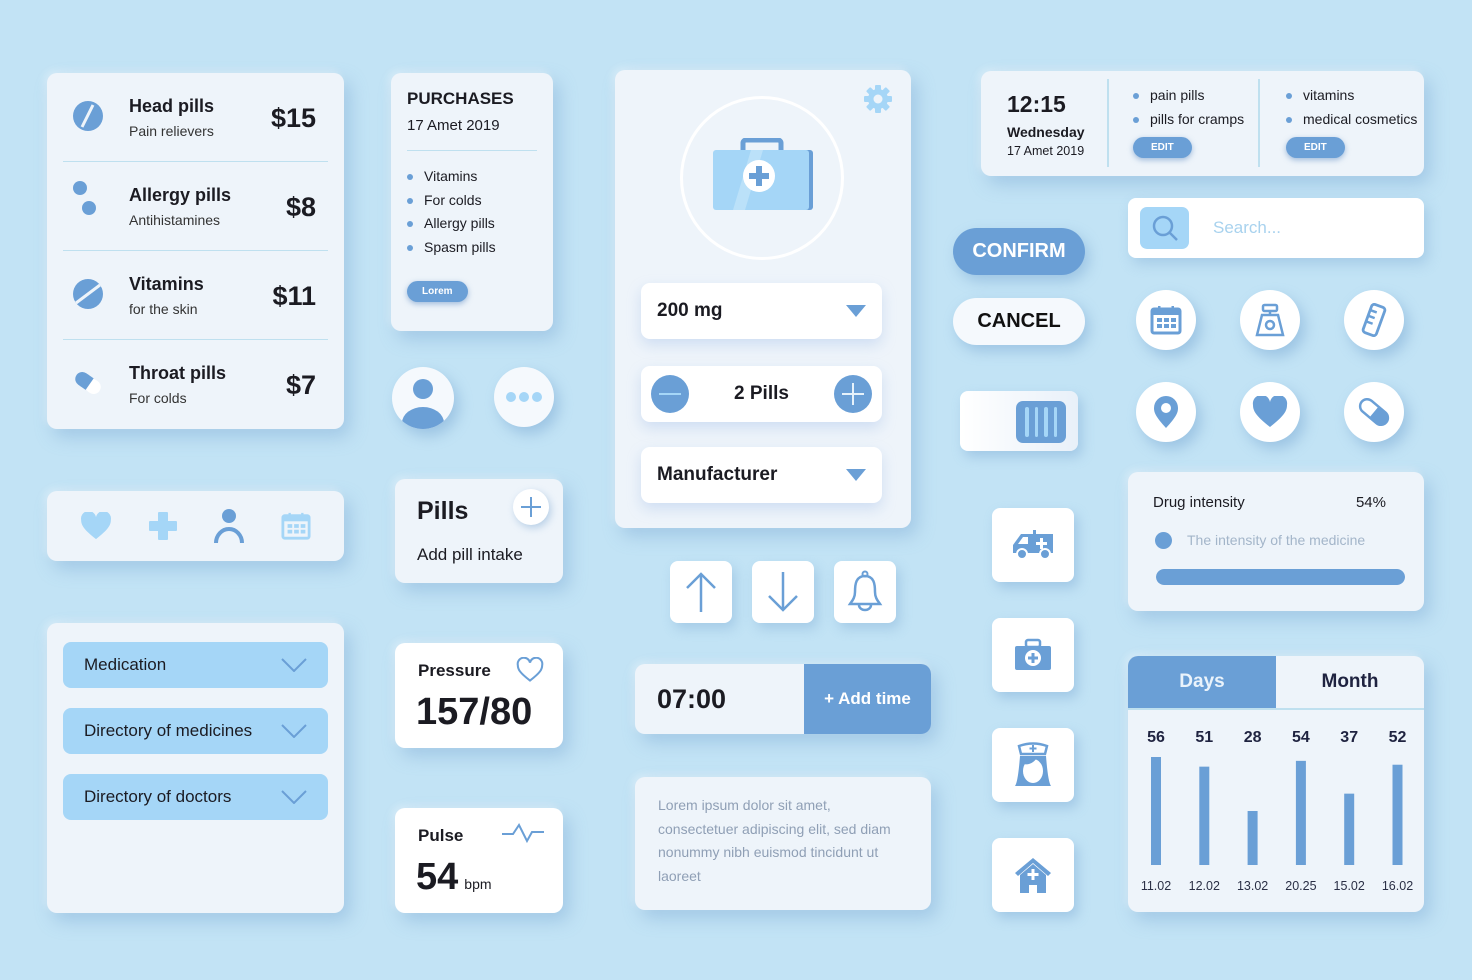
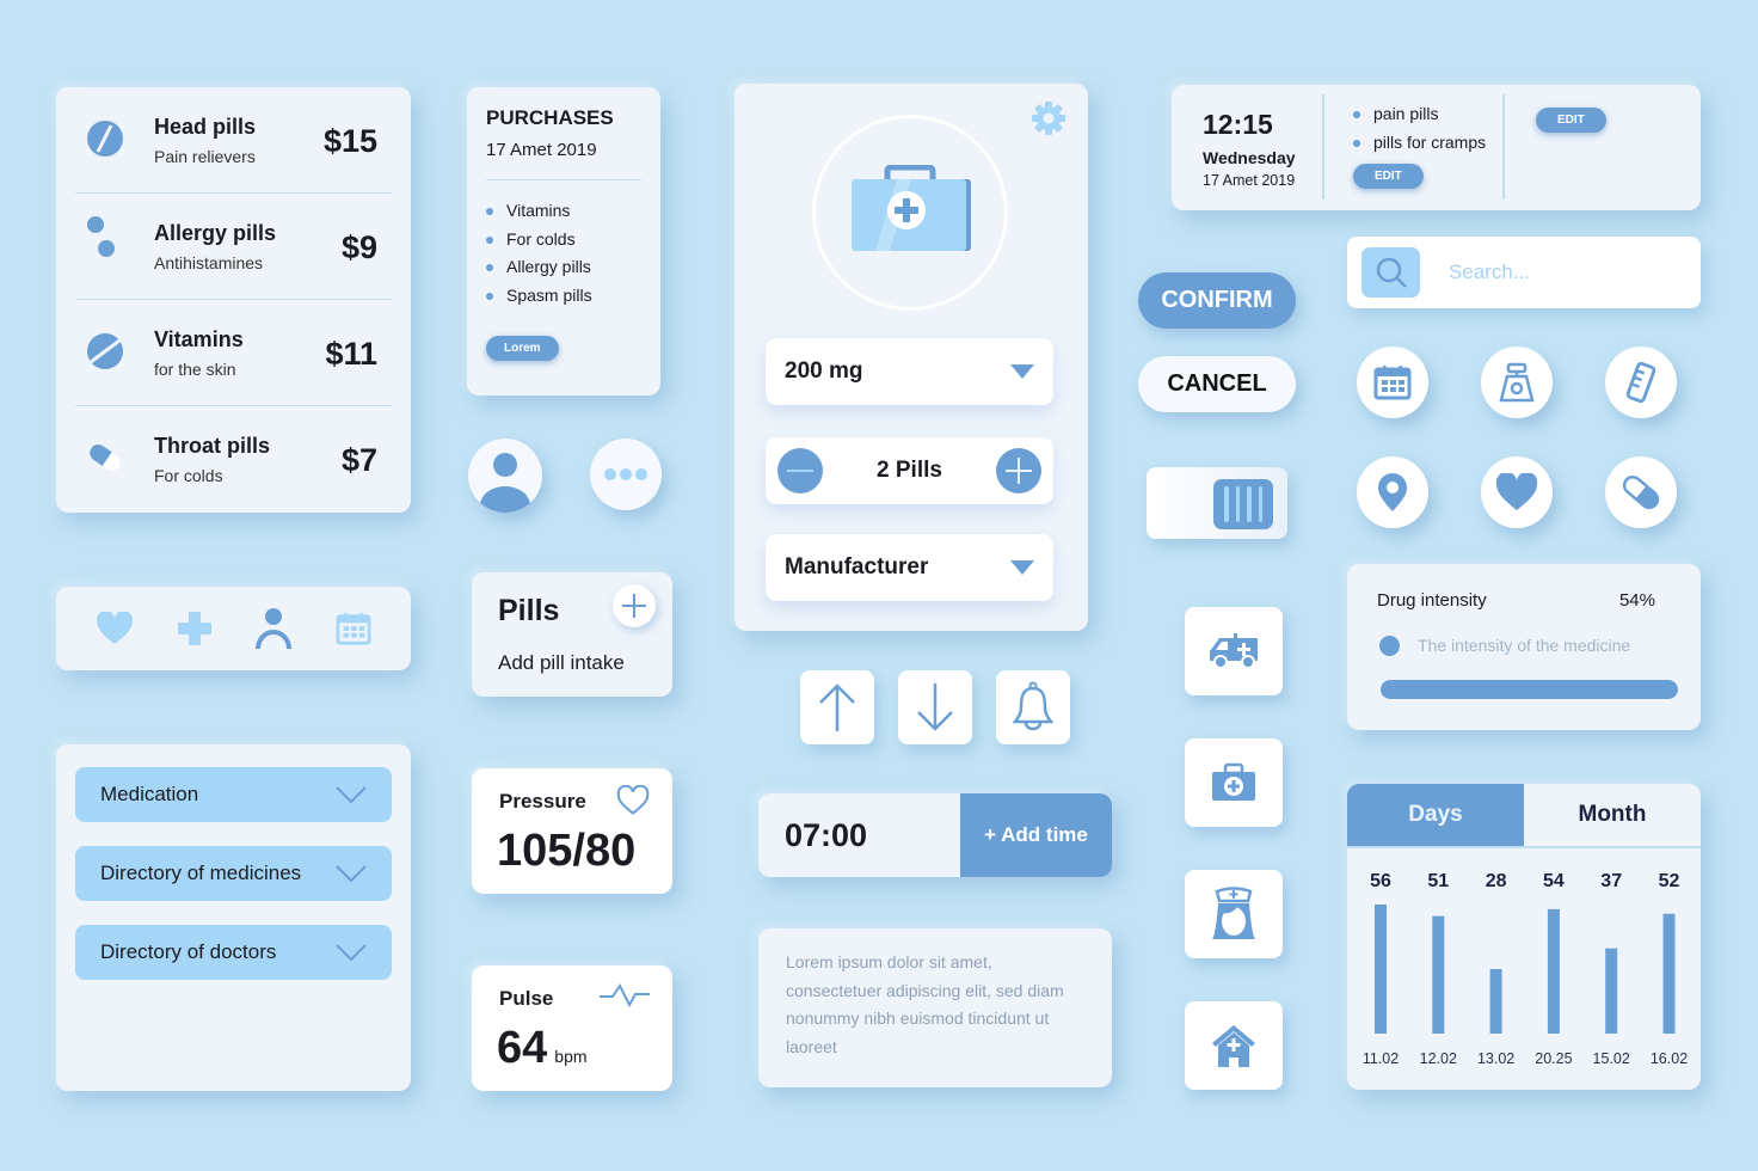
  Head pills
  Pain relievers
  $15
  Allergy pills
  Antihistamines
- $8
+ $9
  Vitamins
  for the skin
  $11
  Throat pills
  For colds
  $7
  PURCHASES
  17 Amet 2019
  Vitamins
  For colds
  Allergy pills
  Spasm pills
  Lorem
  200 mg
  2 Pills
  Manufacturer
  12:15
  Wednesday
  17 Amet 2019
  pain pills
  pills for cramps
  EDIT
- vitamins
- medical cosmetics
  EDIT
  CONFIRM
  CANCEL
  Search...
  Pills
  Add pill intake
  Medication
  Directory of medicines
  Directory of doctors
  Pressure
- 157/80
+ 105/80
  Pulse
- 54 bpm
+ 64 bpm
  07:00
  + Add time
  Lorem ipsum dolor sit amet, consectetuer adipiscing elit, sed diam nonummy nibh euismod tincidunt ut laoreet
  Drug intensity
  54%
  The intensity of the medicine
  Days
  Month
  56
  11.02
  51
  12.02
  28
  13.02
  54
  20.25
  37
  15.02
  52
  16.02
